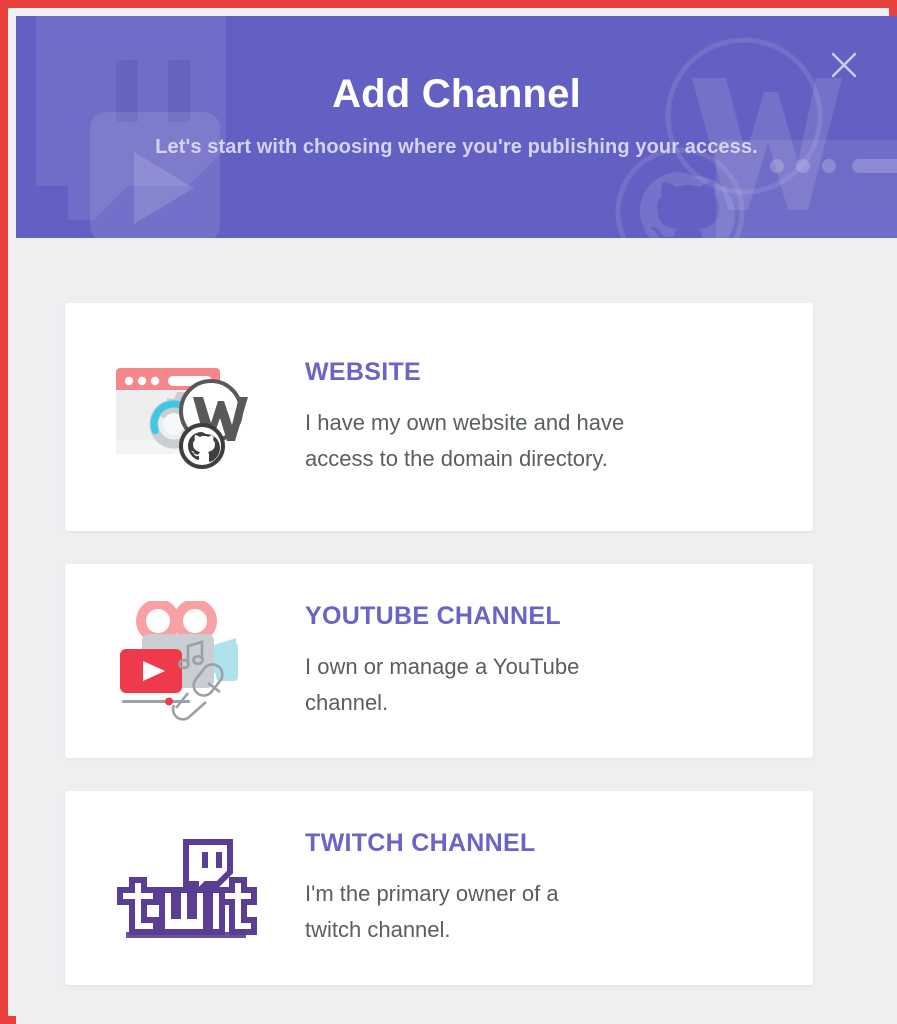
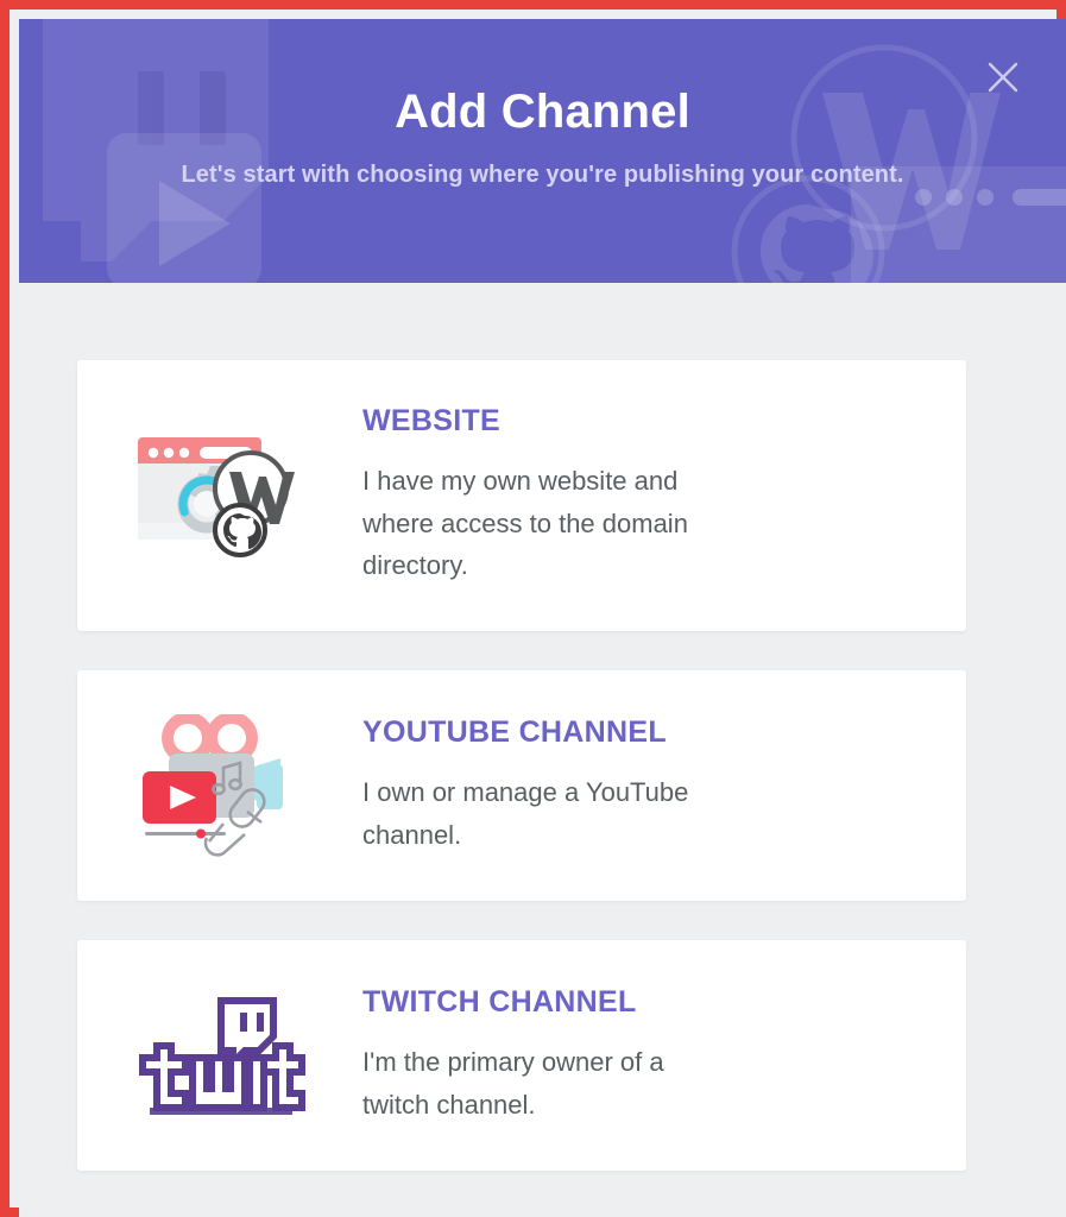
  Add Channel
- Let's start with choosing where you're publishing your access.
+ Let's start with choosing where you're publishing your content.
  WEBSITE
- I have my own website and have access to the domain directory.
+ I have my own website and where access to the domain directory.
  YOUTUBE CHANNEL
  I own or manage a YouTube channel.
  TWITCH CHANNEL
  I'm the primary owner of a twitch channel.
